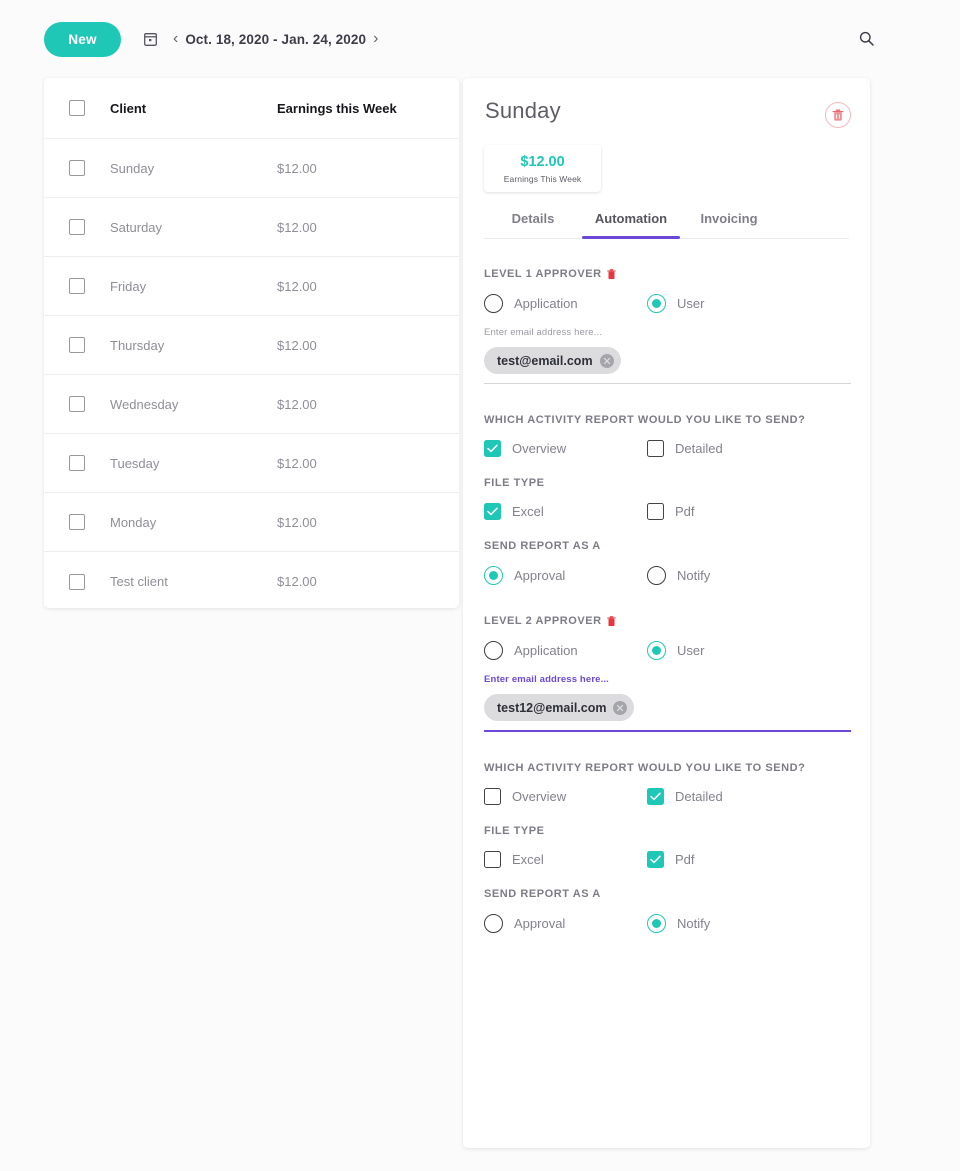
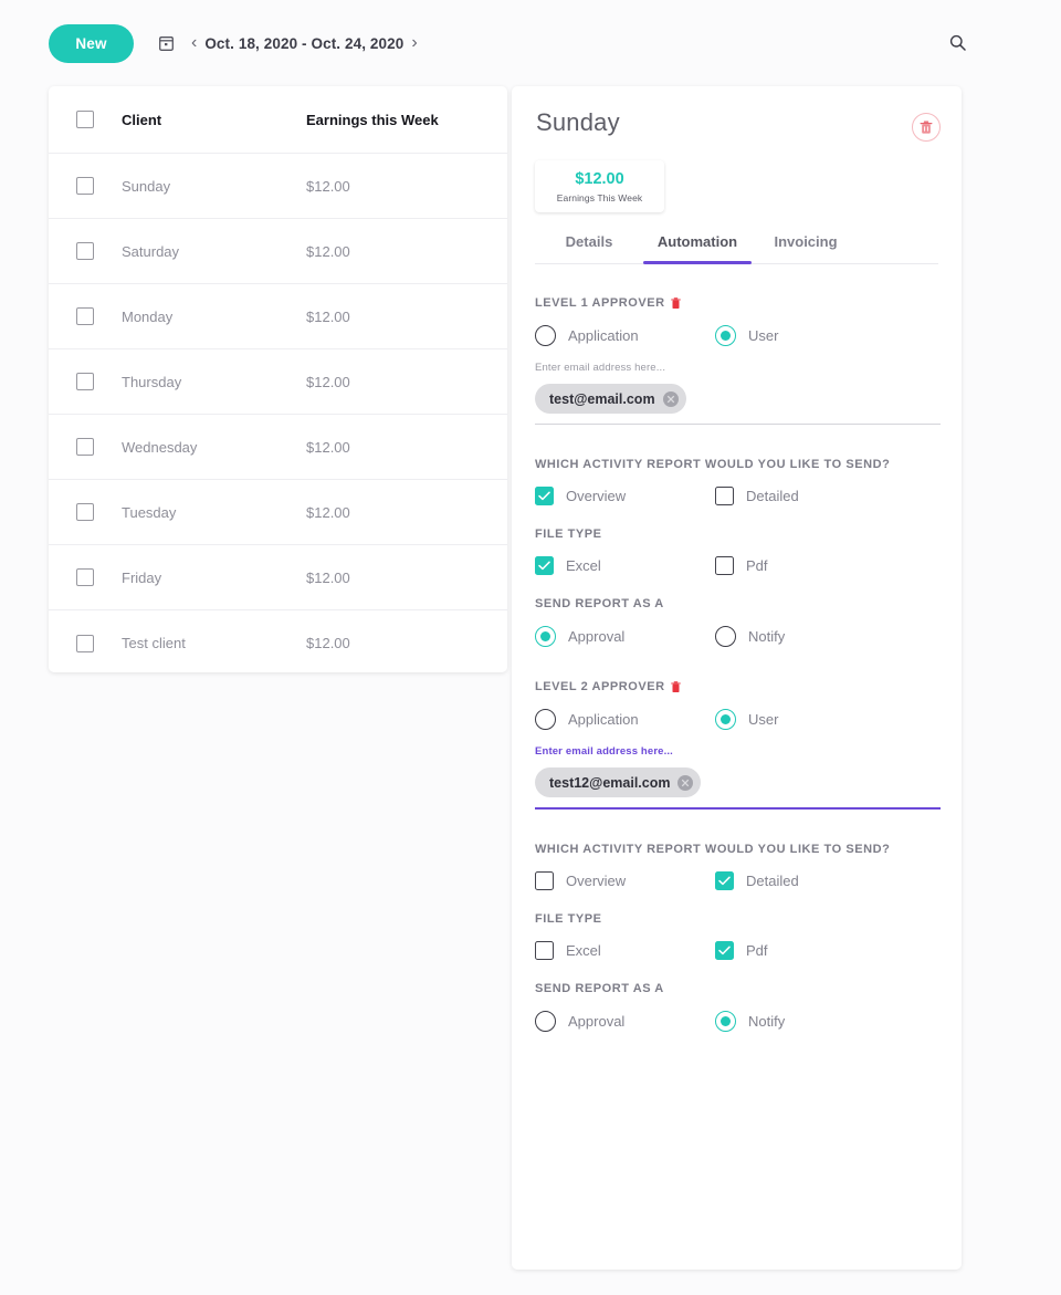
  New
  ‹
- Oct. 18, 2020 - Jan. 24, 2020
+ Oct. 18, 2020 - Oct. 24, 2020
  ›
  Client
  Earnings this Week
  Sunday
  $12.00
  Saturday
  $12.00
- Friday
+ Monday
  $12.00
  Thursday
  $12.00
  Wednesday
  $12.00
  Tuesday
  $12.00
- Monday
+ Friday
  $12.00
  Test client
  $12.00
  Sunday
  $12.00
  Earnings This Week
  Details
  Automation
  Invoicing
  LEVEL 1 APPROVER
  Application
  User
  Enter email address here...
  test@email.com
  WHICH ACTIVITY REPORT WOULD YOU LIKE TO SEND?
  Overview
  Detailed
  FILE TYPE
  Excel
  Pdf
  SEND REPORT AS A
  Approval
  Notify
  LEVEL 2 APPROVER
  Application
  User
  Enter email address here...
  test12@email.com
  WHICH ACTIVITY REPORT WOULD YOU LIKE TO SEND?
  Overview
  Detailed
  FILE TYPE
  Excel
  Pdf
  SEND REPORT AS A
  Approval
  Notify
